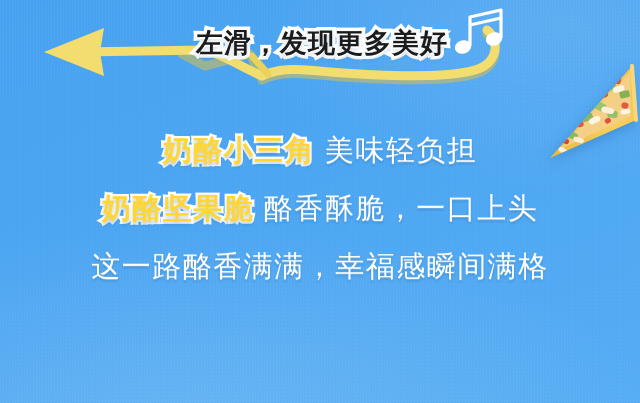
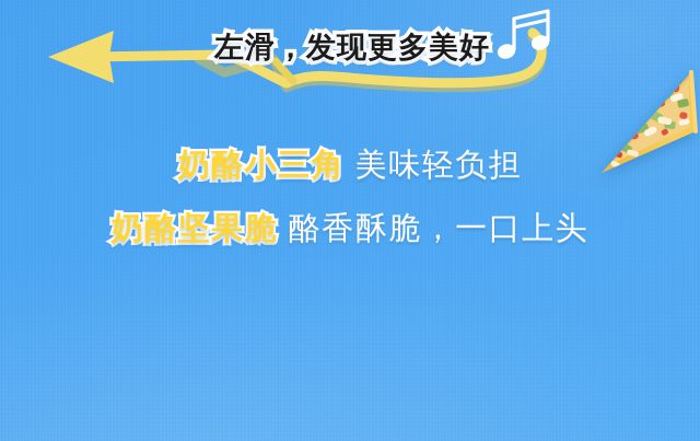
  左滑，发现更多美好
  奶酪小三角 美味轻负担
  奶酪坚果脆 酪香酥脆，一口上头
- 这一路酪香满满，幸福感瞬间满格
